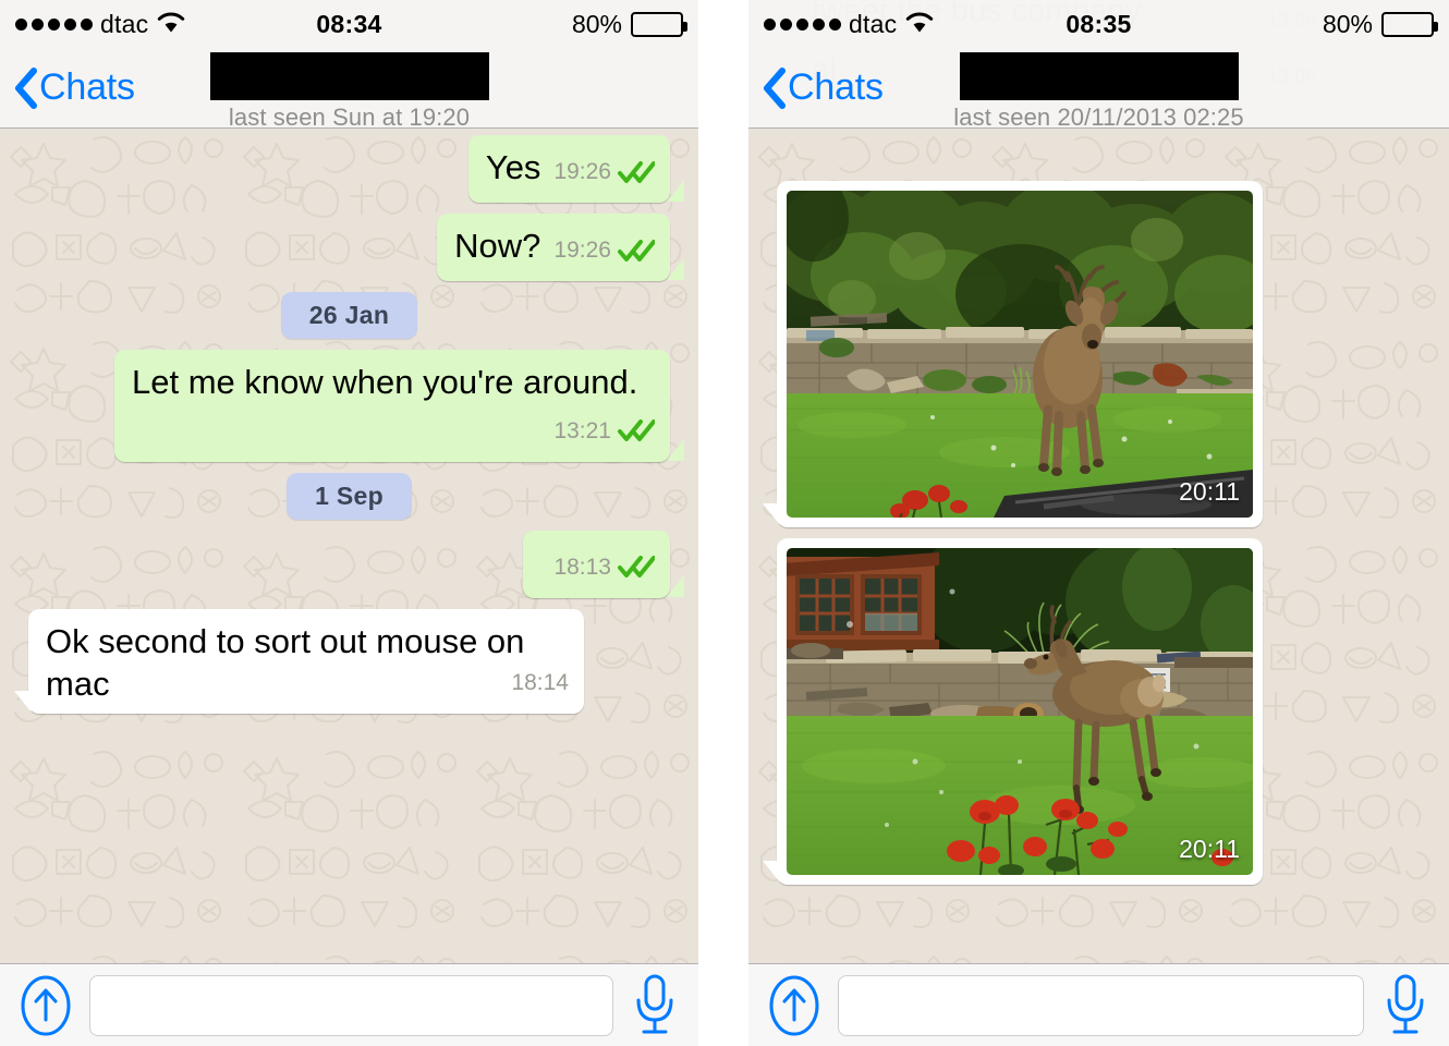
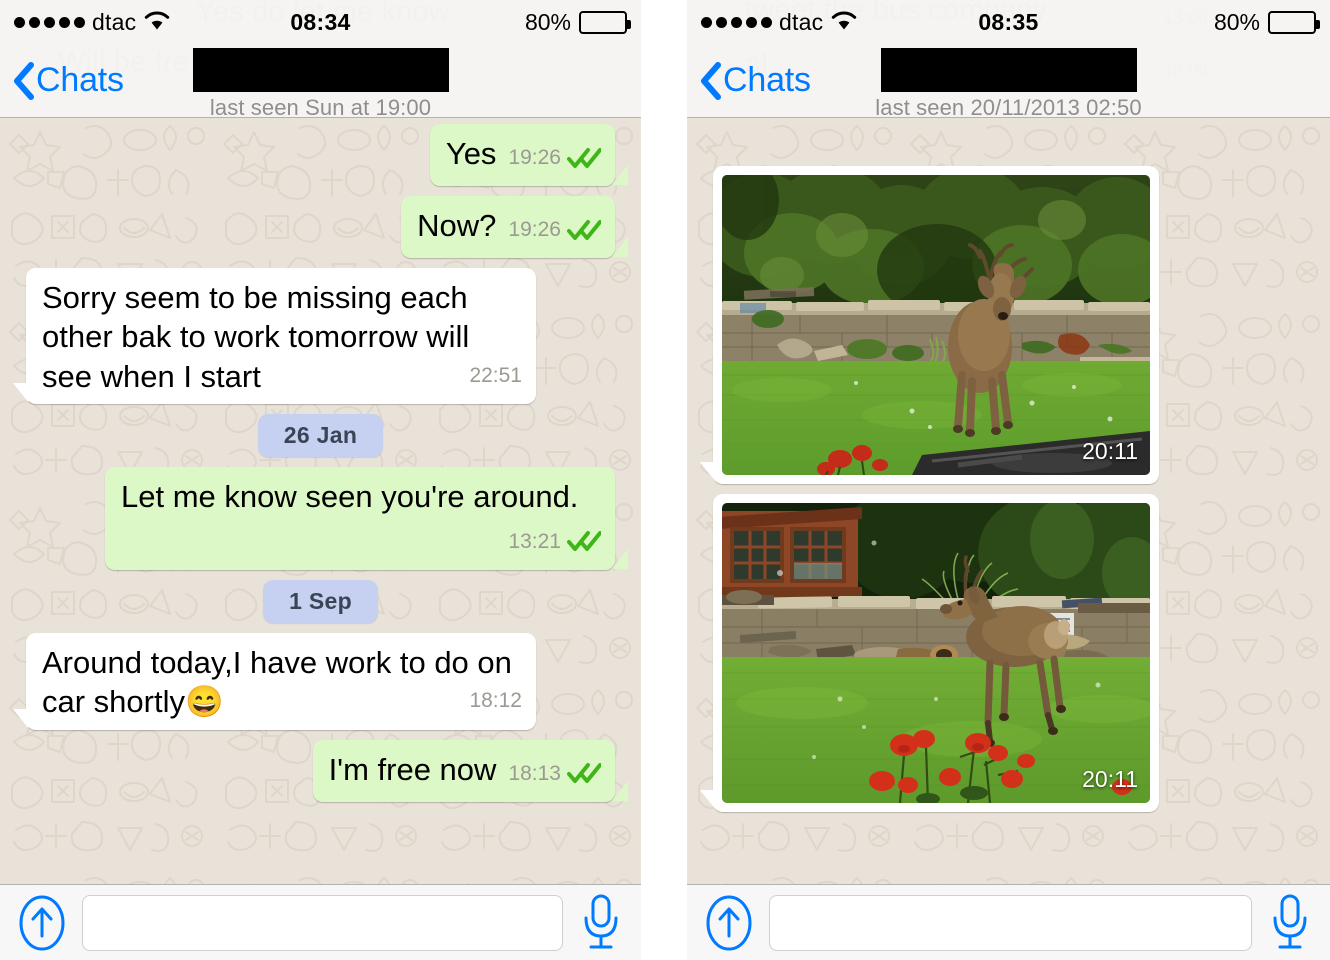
+ Yes do let me know
+ Will be fre
  dtac
  08:34
  80%
  Chats
- last seen Sun at 19:20
+ last seen Sun at 19:00
  Yes
  19:26
  Now?
  19:26
+ Sorry seem to be missing each other bak to work tomorrow will see when I start
+ 22:51
  26 Jan
- Let me know when you're around.
+ Let me know seen you're around.
  13:21
  1 Sep
+ Around today,I have work to do on car shortly😄
+ 18:12
+ I'm free now
  18:13
- Ok second to sort out mouse on mac
- 18:14
  tweet the bus company
  al
  dtac
  08:35
  80%
  Chats
- last seen 20/11/2013 02:25
+ last seen 20/11/2013 02:50
  20:11
  20:11
